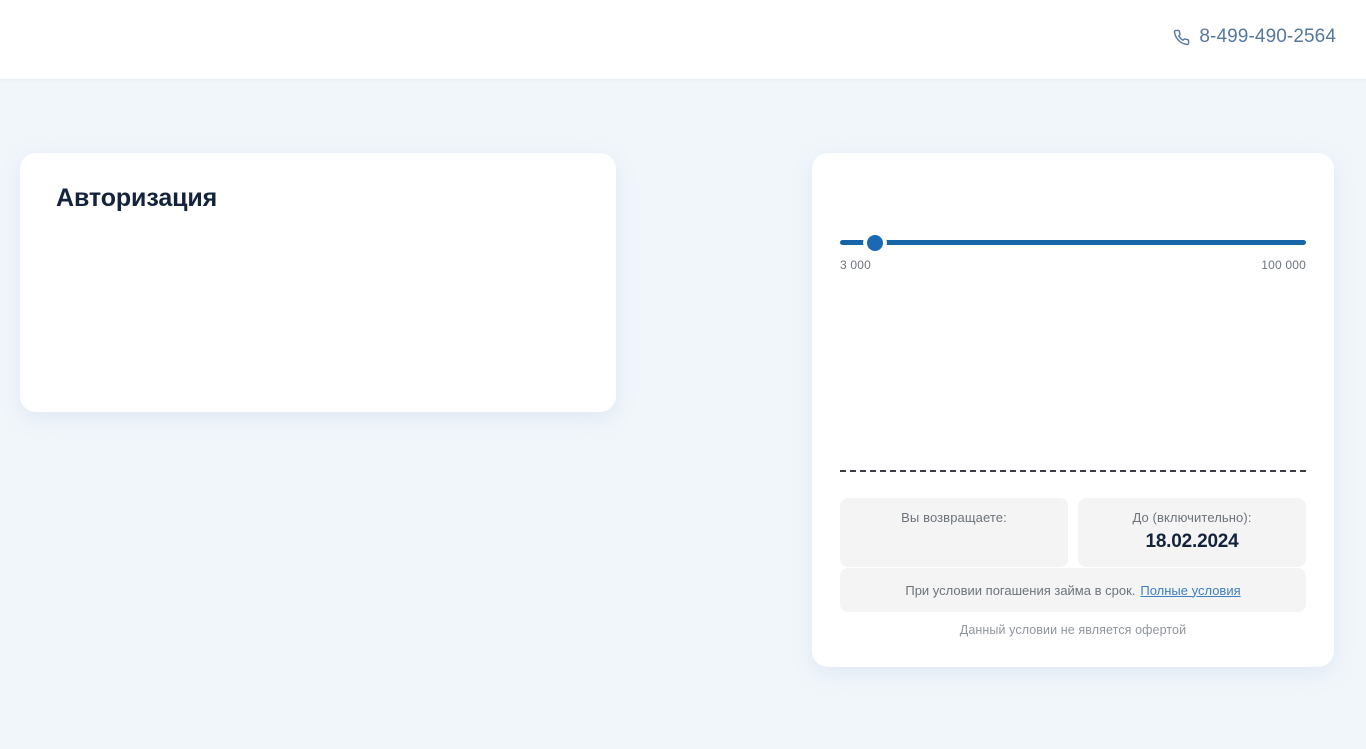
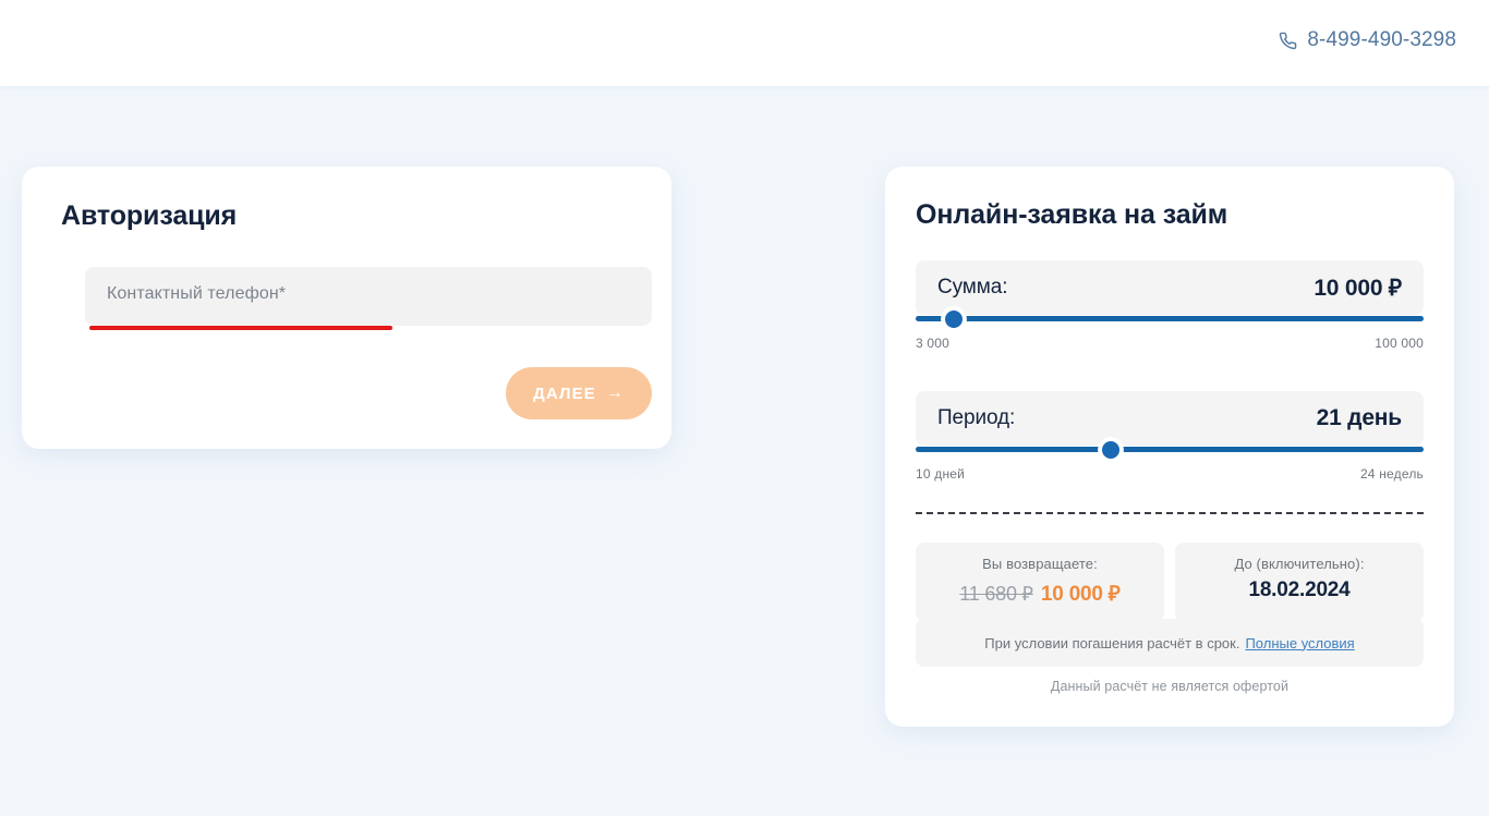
- 8-499-490-2564
+ 8-499-490-3298
  Авторизация
+ Контактный телефон*
+ ДАЛЕЕ
+ →
+ Онлайн-заявка на займ
+ Сумма:
+ 10 000 ₽
  3 000
  100 000
+ Период:
+ 21 день
+ 10 дней
+ 24 недель
  Вы возвращаете:
+ 11 680 ₽ 10 000 ₽
  До (включительно):
  18.02.2024
- При условии погашения займа в срок.
+ При условии погашения расчёт в срок.
  Полные условия
- Данный условии не является офертой
+ Данный расчёт не является офертой
